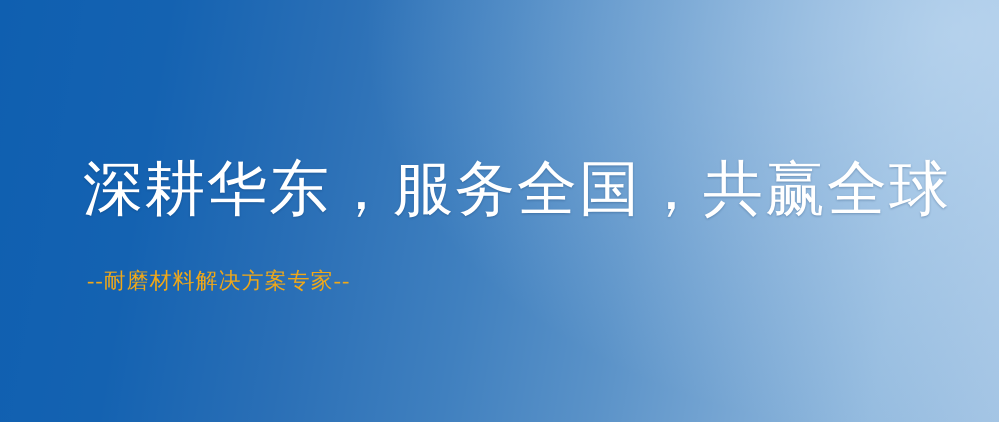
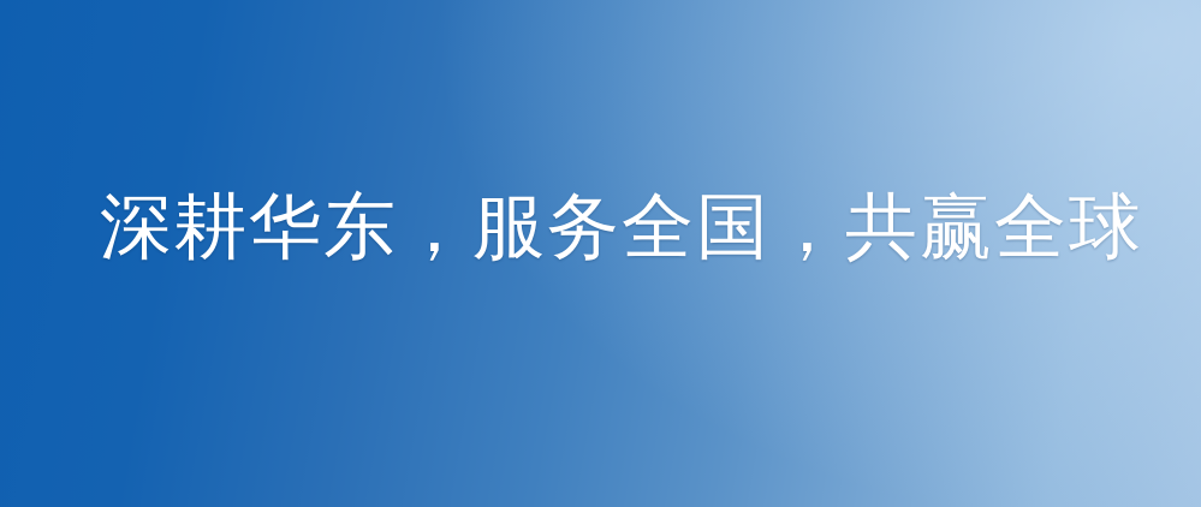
  深耕华东，服务全国，共赢全球
- --耐磨材料解决方案专家--
